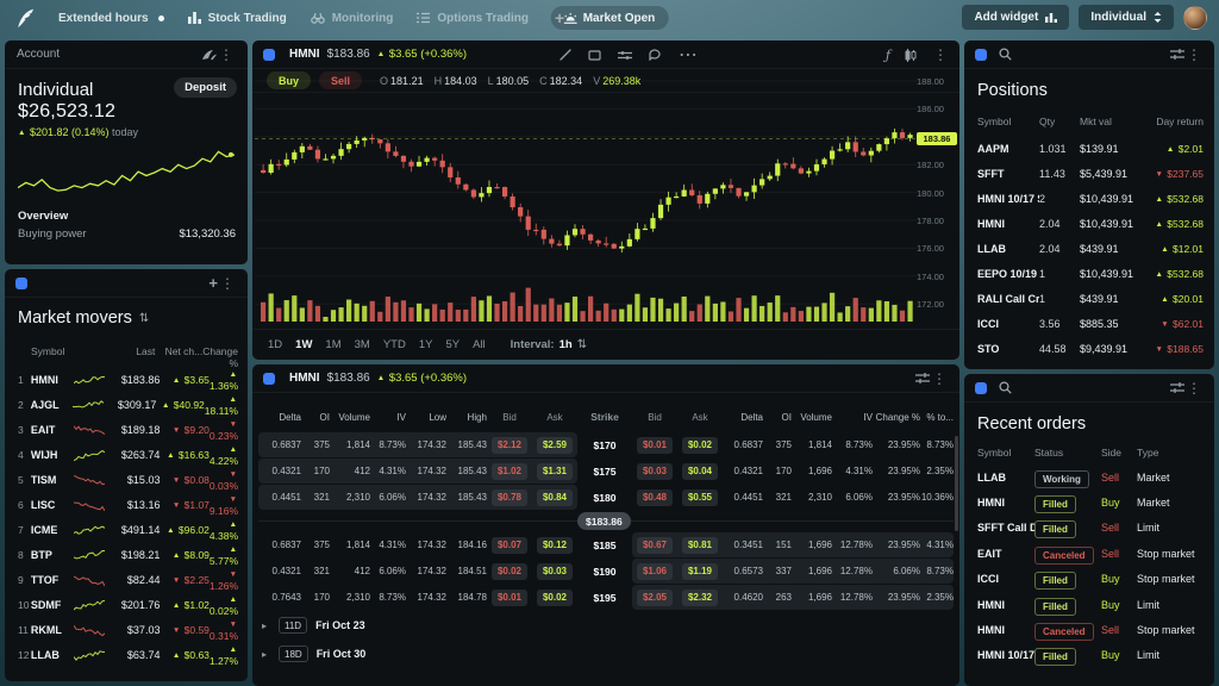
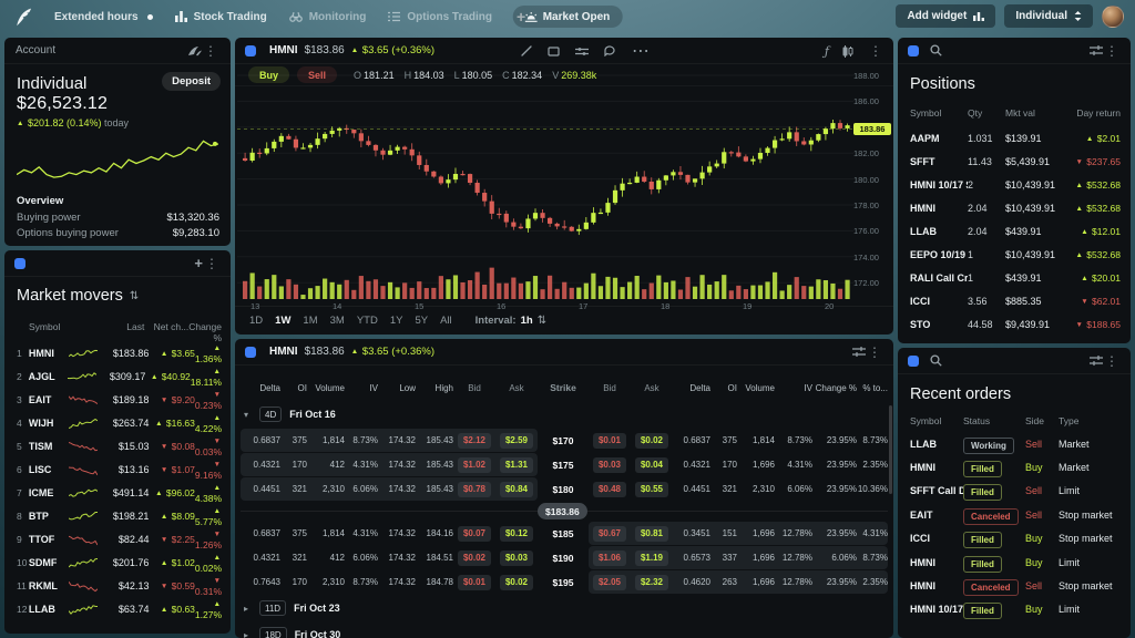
  Extended hours
  Stock Trading
  Monitoring
  Options Trading
  +
  Market Open
  Add widget
  Individual
  Account
  ⋮
  Individual
  Deposit
  $26,523.12
  $201.82 (0.14%) today
  Overview
  Buying power
  $13,320.36
+ Options buying power
+ $9,283.10
  +
  ⋮
  Market movers
  ⇅
  Symbol
  Last
  Net ch...
  Change %
  1
  HMNI
  $183.86
  $3.65
  1.36%
  2
  AJGL
  $309.17
  $40.92
  18.11%
  3
  EAIT
  $189.18
  $9.20
  0.23%
  4
  WIJH
  $263.74
  $16.63
  4.22%
  5
  TISM
  $15.03
  $0.08
  0.03%
  6
  LISC
  $13.16
  $1.07
  9.16%
  7
  ICME
  $491.14
  $96.02
  4.38%
  8
  BTP
  $198.21
  $8.09
  5.77%
  9
  TTOF
  $82.44
  $2.25
  1.26%
  10
  SDMF
  $201.76
  $1.02
  0.02%
  11
  RKML
- $37.03
+ $42.13
  $0.59
  0.31%
  12
  LLAB
  $63.74
  $0.63
  1.27%
  HMNI
  $183.86
  $3.65 (+0.36%)
  ⋯
  ƒ
  ⋮
  188.00
  186.00
  182.00
  180.00
  178.00
  176.00
  174.00
  172.00
  183.86
+ 13
+ 14
+ 15
+ 16
+ 17
+ 18
+ 19
+ 20
  1D
  1W
  1M
  3M
  YTD
  1Y
  5Y
  All
  Interval:
  1h
  ⇅
  HMNI
  $183.86
  $3.65 (+0.36%)
  ⋮
  Delta
  OI
  Volume
  IV
  Low
  High
  Bid
  Ask
  Strike
  Bid
  Ask
  Delta
  OI
  Volume
  IV
  Change %
  % to...
+ ▾
+ 4D
+ Fri Oct 16
  0.6837
  375
  1,814
  8.73%
  174.32
  185.43
  $2.12
  $2.59
  $170
  $0.01
  $0.02
  0.6837
  375
  1,814
  8.73%
  23.95%
  8.73%
  0.4321
  170
  412
  4.31%
  174.32
  185.43
  $1.02
  $1.31
  $175
  $0.03
  $0.04
  0.4321
  170
  1,696
  4.31%
  23.95%
  2.35%
  0.4451
  321
  2,310
  6.06%
  174.32
  185.43
  $0.78
  $0.84
  $180
  $0.48
  $0.55
  0.4451
  321
  2,310
  6.06%
  23.95%
  10.36%
  $183.86
  0.6837
  375
  1,814
  4.31%
  174.32
  184.16
  $0.07
  $0.12
  $185
  $0.67
  $0.81
  0.3451
  151
  1,696
  12.78%
  23.95%
  4.31%
  0.4321
  321
  412
  6.06%
  174.32
  184.51
  $0.02
  $0.03
  $190
  $1.06
  $1.19
  0.6573
  337
  1,696
  12.78%
  6.06%
  8.73%
  0.7643
  170
  2,310
  8.73%
  174.32
  184.78
  $0.01
  $0.02
  $195
  $2.05
  $2.32
  0.4620
  263
  1,696
  12.78%
  23.95%
  2.35%
  ▸
  11D
  Fri Oct 23
  ▸
  18D
  Fri Oct 30
  ⋮
  Positions
  Symbol
  Qty
  Mkt val
  Day return
  AAPM
  1.031
  $139.91
  $2.01
  SFFT
  11.43
  $5,439.91
  $237.65
  2
  $10,439.91
  $532.68
  HMNI
  2.04
  $10,439.91
  $532.68
  LLAB
  2.04
  $439.91
  $12.01
  1
  $10,439.91
  $532.68
  1
  $439.91
  $20.01
  ICCI
  3.56
  $885.35
  $62.01
  STO
  44.58
  $9,439.91
  $188.65
  ⋮
  Recent orders
  Symbol
  Status
  Side
  Type
  LLAB
  Working
  Sell
  Market
  HMNI
  Filled
  Buy
  Market
  Filled
  Sell
  Limit
  EAIT
  Canceled
  Sell
  Stop market
  ICCI
  Filled
  Buy
  Stop market
  HMNI
  Filled
  Buy
  Limit
  HMNI
  Canceled
  Sell
  Stop market
  Filled
  Buy
  Limit
